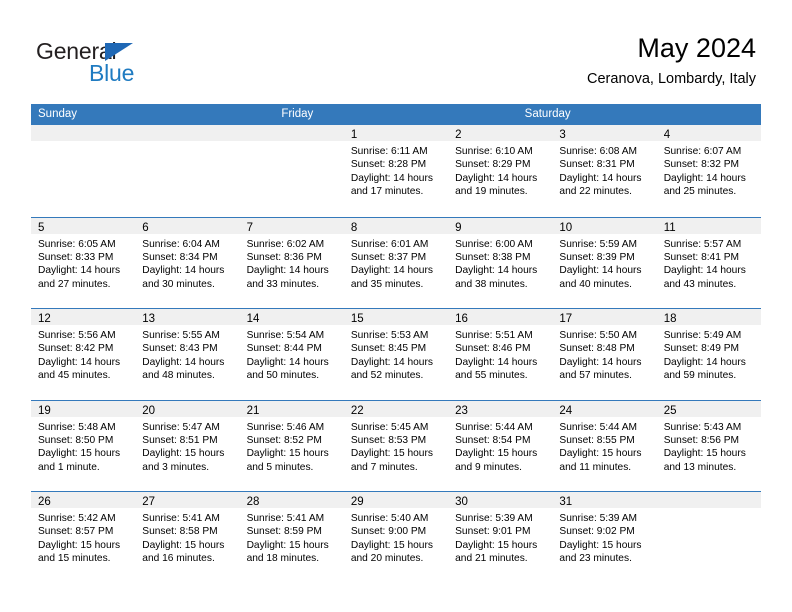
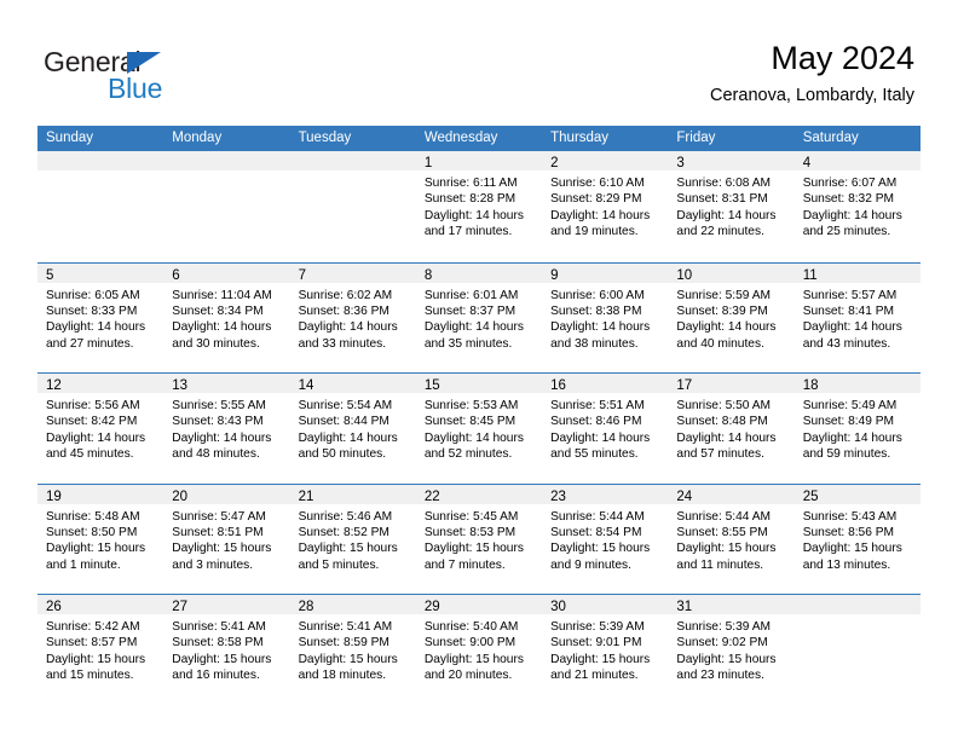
  General
  Blue
  May 2024
  Ceranova, Lombardy, Italy
  Sunday
+ Monday
+ Tuesday
+ Wednesday
+ Thursday
  Friday
  Saturday
  1
  Sunrise: 6:11 AM
  Sunset: 8:28 PM
  Daylight: 14 hours
  and 17 minutes.
  2
  Sunrise: 6:10 AM
  Sunset: 8:29 PM
  Daylight: 14 hours
  and 19 minutes.
  3
  Sunrise: 6:08 AM
  Sunset: 8:31 PM
  Daylight: 14 hours
  and 22 minutes.
  4
  Sunrise: 6:07 AM
  Sunset: 8:32 PM
  Daylight: 14 hours
  and 25 minutes.
  5
  Sunrise: 6:05 AM
  Sunset: 8:33 PM
  Daylight: 14 hours
  and 27 minutes.
  6
- Sunrise: 6:04 AM
+ Sunrise: 11:04 AM
  Sunset: 8:34 PM
  Daylight: 14 hours
  and 30 minutes.
  7
  Sunrise: 6:02 AM
  Sunset: 8:36 PM
  Daylight: 14 hours
  and 33 minutes.
  8
  Sunrise: 6:01 AM
  Sunset: 8:37 PM
  Daylight: 14 hours
  and 35 minutes.
  9
  Sunrise: 6:00 AM
  Sunset: 8:38 PM
  Daylight: 14 hours
  and 38 minutes.
  10
  Sunrise: 5:59 AM
  Sunset: 8:39 PM
  Daylight: 14 hours
  and 40 minutes.
  11
  Sunrise: 5:57 AM
  Sunset: 8:41 PM
  Daylight: 14 hours
  and 43 minutes.
  12
  Sunrise: 5:56 AM
  Sunset: 8:42 PM
  Daylight: 14 hours
  and 45 minutes.
  13
  Sunrise: 5:55 AM
  Sunset: 8:43 PM
  Daylight: 14 hours
  and 48 minutes.
  14
  Sunrise: 5:54 AM
  Sunset: 8:44 PM
  Daylight: 14 hours
  and 50 minutes.
  15
  Sunrise: 5:53 AM
  Sunset: 8:45 PM
  Daylight: 14 hours
  and 52 minutes.
  16
  Sunrise: 5:51 AM
  Sunset: 8:46 PM
  Daylight: 14 hours
  and 55 minutes.
  17
  Sunrise: 5:50 AM
  Sunset: 8:48 PM
  Daylight: 14 hours
  and 57 minutes.
  18
  Sunrise: 5:49 AM
  Sunset: 8:49 PM
  Daylight: 14 hours
  and 59 minutes.
  19
  Sunrise: 5:48 AM
  Sunset: 8:50 PM
  Daylight: 15 hours
  and 1 minute.
  20
  Sunrise: 5:47 AM
  Sunset: 8:51 PM
  Daylight: 15 hours
  and 3 minutes.
  21
  Sunrise: 5:46 AM
  Sunset: 8:52 PM
  Daylight: 15 hours
  and 5 minutes.
  22
  Sunrise: 5:45 AM
  Sunset: 8:53 PM
  Daylight: 15 hours
  and 7 minutes.
  23
  Sunrise: 5:44 AM
  Sunset: 8:54 PM
  Daylight: 15 hours
  and 9 minutes.
  24
  Sunrise: 5:44 AM
  Sunset: 8:55 PM
  Daylight: 15 hours
  and 11 minutes.
  25
  Sunrise: 5:43 AM
  Sunset: 8:56 PM
  Daylight: 15 hours
  and 13 minutes.
  26
  Sunrise: 5:42 AM
  Sunset: 8:57 PM
  Daylight: 15 hours
  and 15 minutes.
  27
  Sunrise: 5:41 AM
  Sunset: 8:58 PM
  Daylight: 15 hours
  and 16 minutes.
  28
  Sunrise: 5:41 AM
  Sunset: 8:59 PM
  Daylight: 15 hours
  and 18 minutes.
  29
  Sunrise: 5:40 AM
  Sunset: 9:00 PM
  Daylight: 15 hours
  and 20 minutes.
  30
  Sunrise: 5:39 AM
  Sunset: 9:01 PM
  Daylight: 15 hours
  and 21 minutes.
  31
  Sunrise: 5:39 AM
  Sunset: 9:02 PM
  Daylight: 15 hours
  and 23 minutes.
